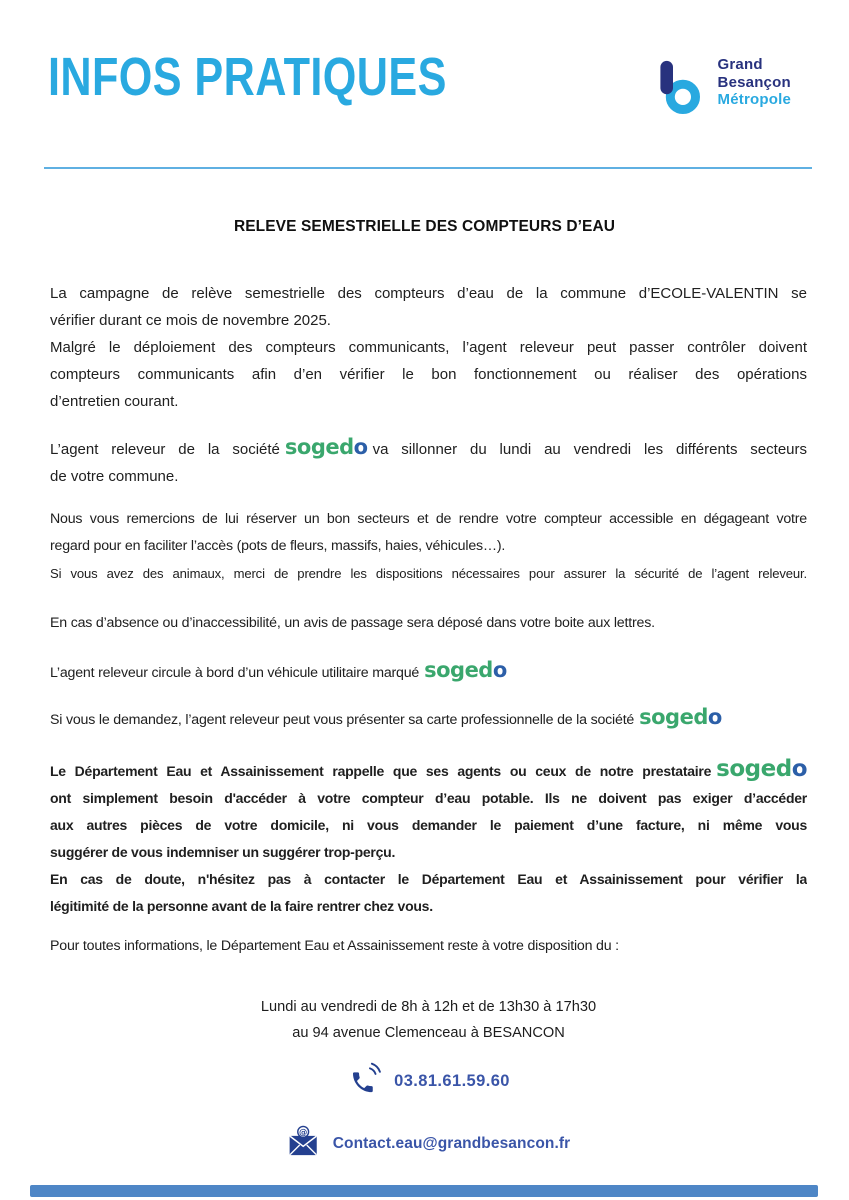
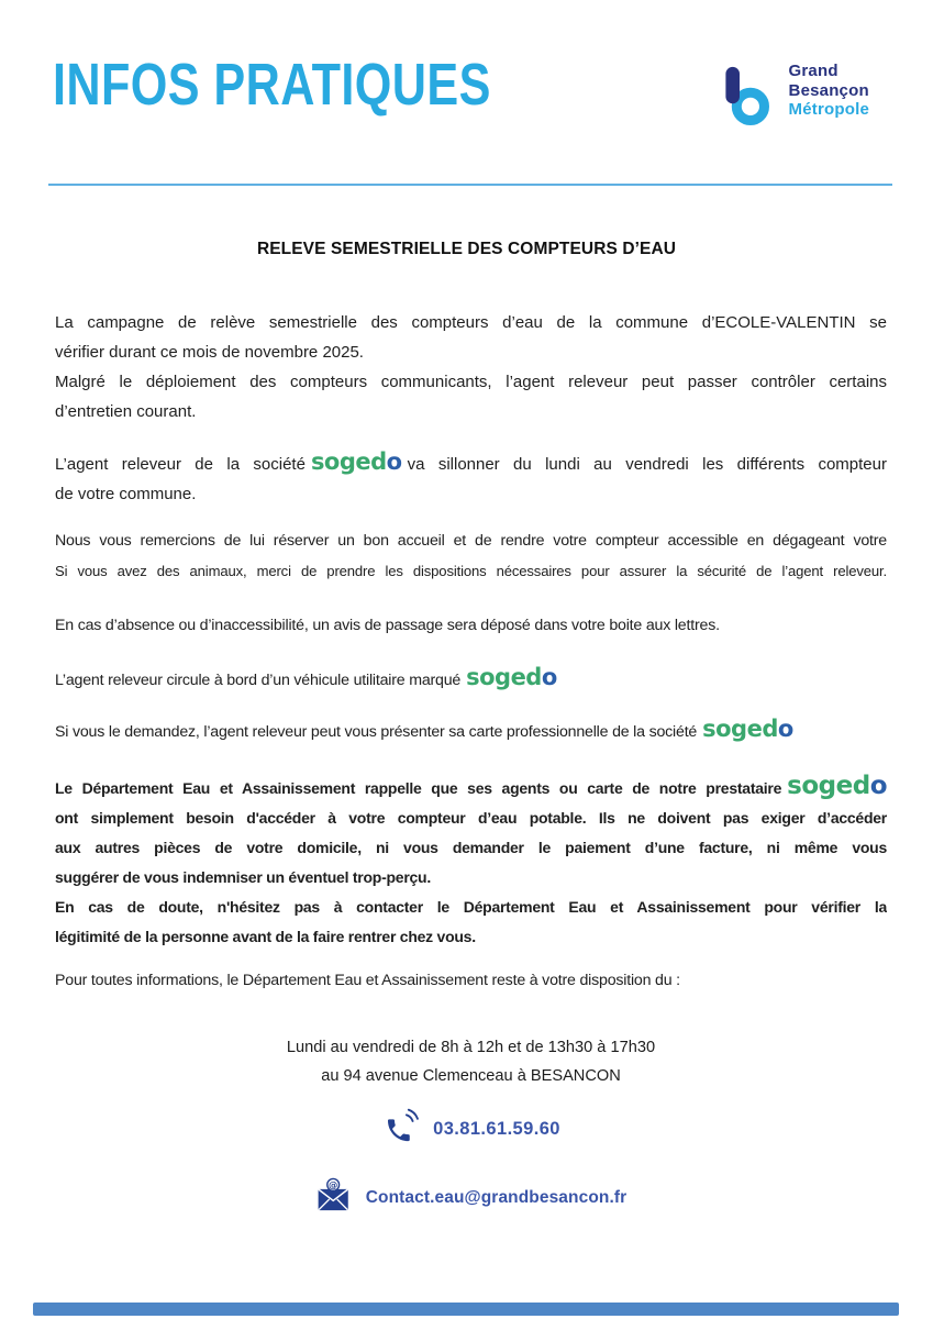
  INFOS PRATIQUES
  Grand
  Besançon
  Métropole
  RELEVE SEMESTRIELLE DES COMPTEURS D’EAU
  La campagne de relève semestrielle des compteurs d’eau de la commune d’ECOLE-VALENTIN se
  vérifier durant ce mois de novembre 2025.
- Malgré le déploiement des compteurs communicants, l’agent releveur peut passer contrôler doivent
+ Malgré le déploiement des compteurs communicants, l’agent releveur peut passer contrôler certains
- compteurs communicants afin d’en vérifier le bon fonctionnement ou réaliser des opérations
  d’entretien courant.
- L’agent releveur de la société sogedo va sillonner du lundi au vendredi les différents secteurs
+ L’agent releveur de la société sogedo va sillonner du lundi au vendredi les différents compteur
  de votre commune.
- Nous vous remercions de lui réserver un bon secteurs et de rendre votre compteur accessible en dégageant votre
+ Nous vous remercions de lui réserver un bon accueil et de rendre votre compteur accessible en dégageant votre
- regard pour en faciliter l’accès (pots de fleurs, massifs, haies, véhicules…).
  Si vous avez des animaux, merci de prendre les dispositions nécessaires pour assurer la sécurité de l’agent releveur.
  En cas d’absence ou d’inaccessibilité, un avis de passage sera déposé dans votre boite aux lettres.
  L’agent releveur circule à bord d’un véhicule utilitaire marqué sogedo
  Si vous le demandez, l’agent releveur peut vous présenter sa carte professionnelle de la société sogedo
- Le Département Eau et Assainissement rappelle que ses agents ou ceux de notre prestataire sogedo
+ Le Département Eau et Assainissement rappelle que ses agents ou carte de notre prestataire sogedo
  ont simplement besoin d'accéder à votre compteur d’eau potable. Ils ne doivent pas exiger d’accéder
  aux autres pièces de votre domicile, ni vous demander le paiement d’une facture, ni même vous
- suggérer de vous indemniser un suggérer trop-perçu.
+ suggérer de vous indemniser un éventuel trop-perçu.
  En cas de doute, n'hésitez pas à contacter le Département Eau et Assainissement pour vérifier la
  légitimité de la personne avant de la faire rentrer chez vous.
  Pour toutes informations, le Département Eau et Assainissement reste à votre disposition du :
  Lundi au vendredi de 8h à 12h et de 13h30 à 17h30
  au 94 avenue Clemenceau à BESANCON
  03.81.61.59.60
  @
  Contact.eau@grandbesancon.fr
